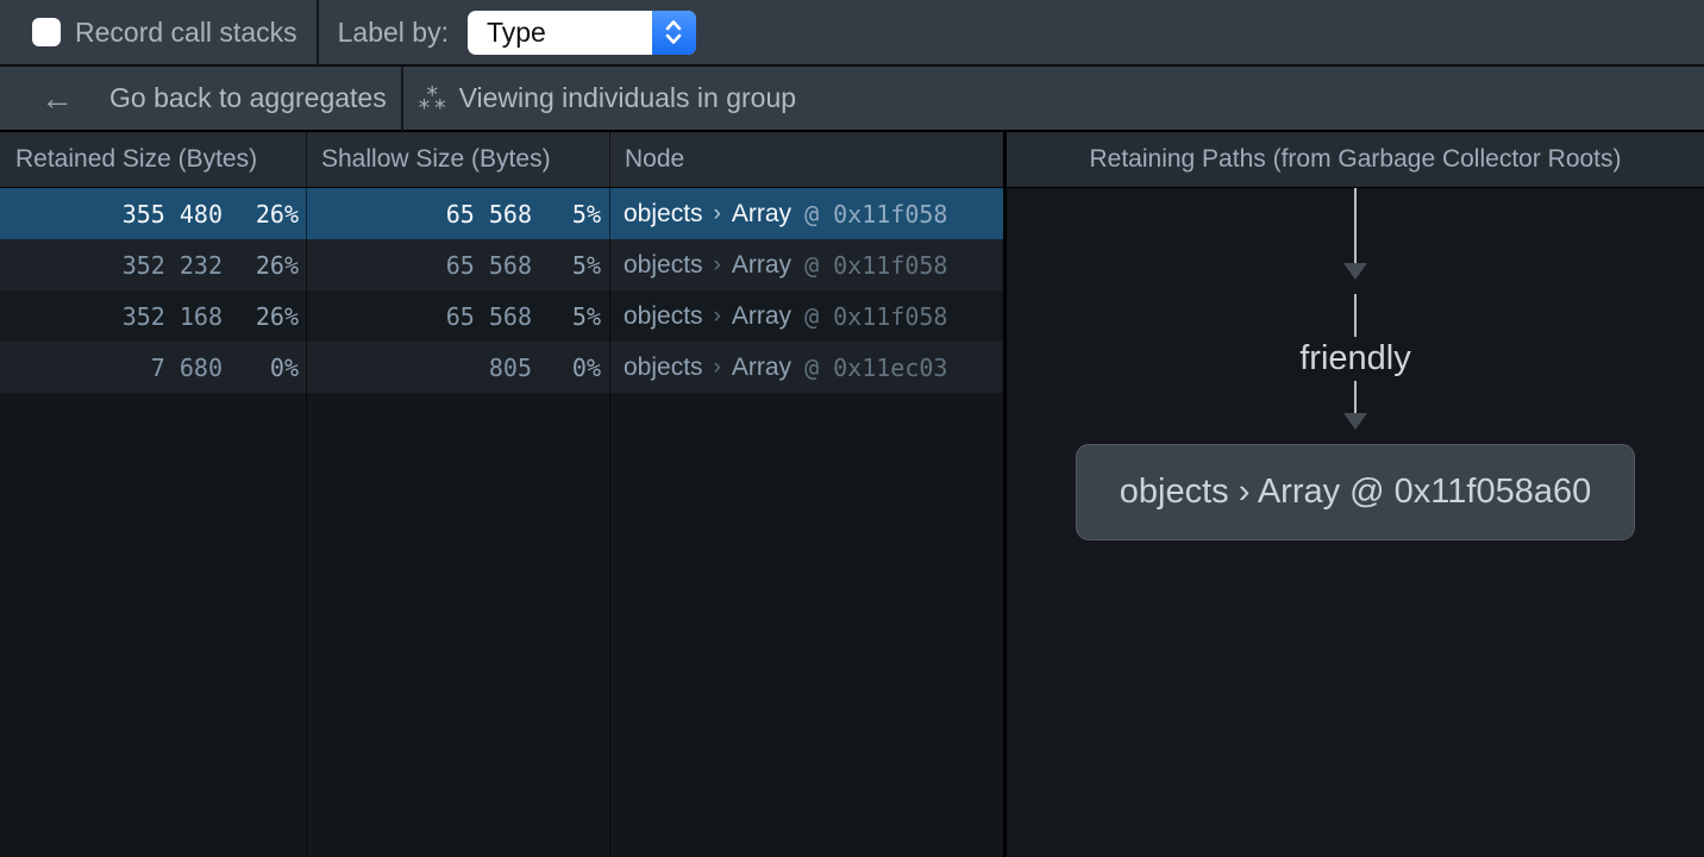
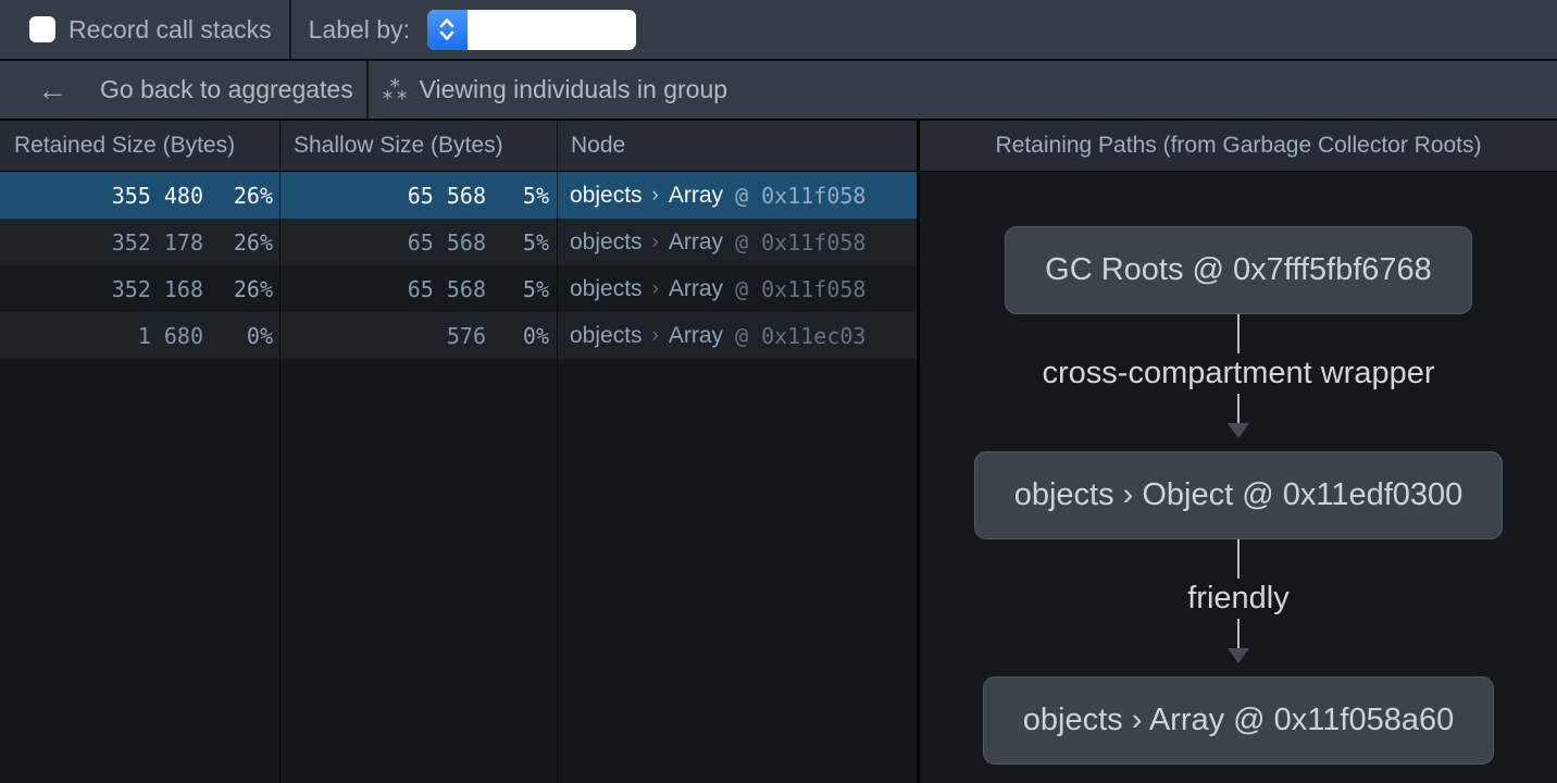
  Record call stacks
  Label by:
- Type
  ←
  Go back to aggregates
  *
  **
  Viewing individuals in group
  Retained Size (Bytes)
  Shallow Size (Bytes)
  Node
  355 480
  26%
  65 568
  5%
  objects
  ›
  Array
  @ 0x11f058
- 352 232
+ 352 178
  26%
  65 568
  5%
  objects
  ›
  Array
  @ 0x11f058
  352 168
  26%
  65 568
  5%
  objects
  ›
  Array
  @ 0x11f058
- 7 680
+ 1 680
  0%
- 805
+ 576
  0%
  objects
  ›
  Array
  @ 0x11ec03
  Retaining Paths (from Garbage Collector Roots)
+ GC Roots @ 0x7fff5fbf6768
+ cross-compartment wrapper
+ objects › Object @ 0x11edf0300
  friendly
  objects › Array @ 0x11f058a60
